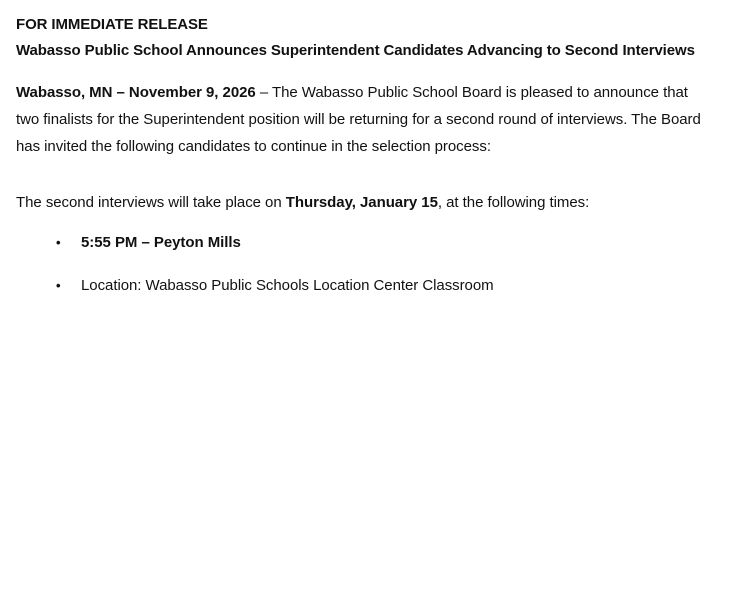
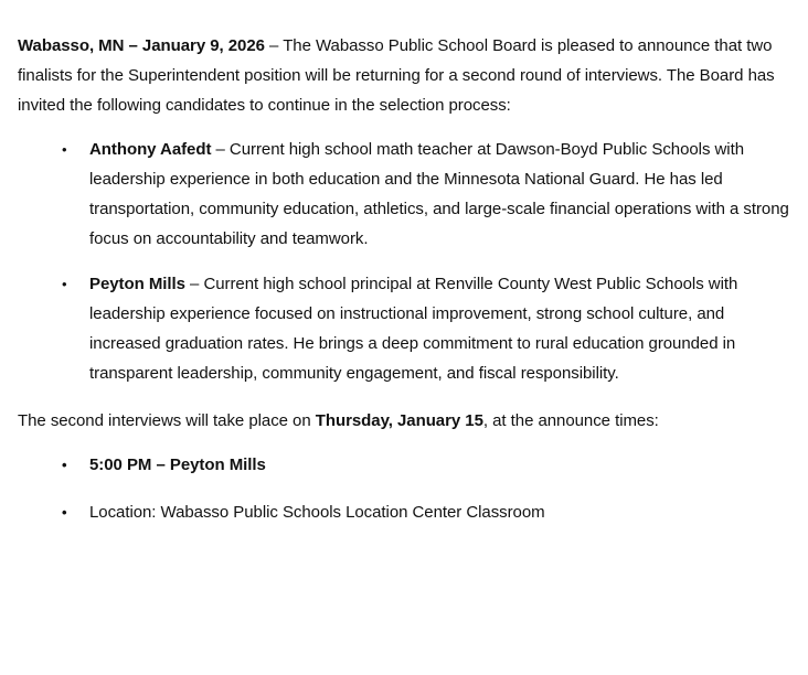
- FOR IMMEDIATE RELEASE
- Wabasso Public School Announces Superintendent Candidates Advancing to Second Interviews
- Wabasso, MN – November 9, 2026 – The Wabasso Public School Board is pleased to announce that two finalists for the Superintendent position will be returning for a second round of interviews. The Board has invited the following candidates to continue in the selection process:
+ Wabasso, MN – January 9, 2026 – The Wabasso Public School Board is pleased to announce that two finalists for the Superintendent position will be returning for a second round of interviews. The Board has invited the following candidates to continue in the selection process:
+ Anthony Aafedt – Current high school math teacher at Dawson-Boyd Public Schools with leadership experience in both education and the Minnesota National Guard. He has led transportation, community education, athletics, and large-scale financial operations with a strong focus on accountability and teamwork.
+ Peyton Mills – Current high school principal at Renville County West Public Schools with leadership experience focused on instructional improvement, strong school culture, and increased graduation rates. He brings a deep commitment to rural education grounded in transparent leadership, community engagement, and fiscal responsibility.
- The second interviews will take place on Thursday, January 15, at the following times:
+ The second interviews will take place on Thursday, January 15, at the announce times:
- 5:55 PM – Peyton Mills
+ 5:00 PM – Peyton Mills
  Location: Wabasso Public Schools Location Center Classroom
